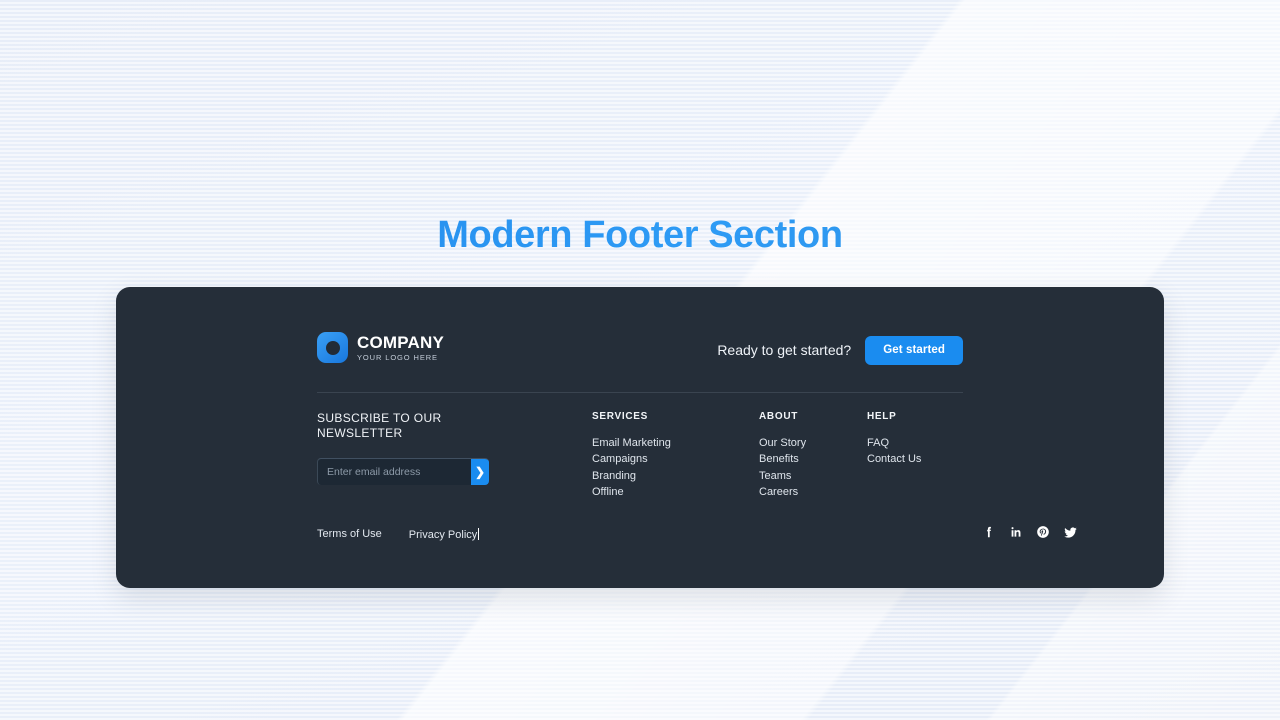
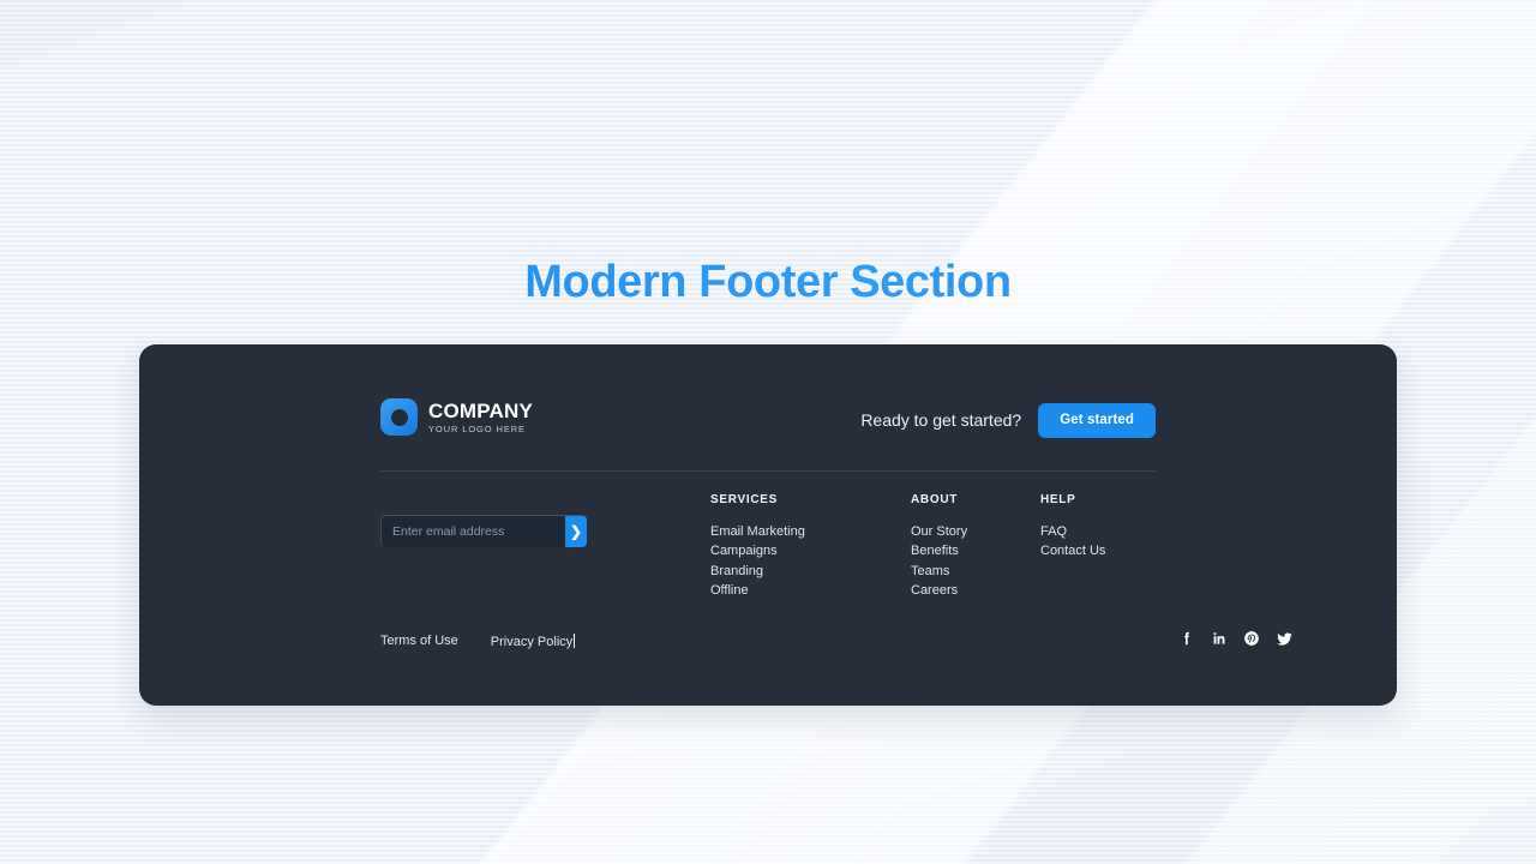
  Modern Footer Section
  COMPANY
  YOUR LOGO HERE
  Ready to get started?
  Get started
- SUBSCRIBE TO OUR
- NEWSLETTER
  Enter email address
  ❯
  SERVICES
  Email Marketing
  Campaigns
  Branding
  Offline
  ABOUT
  Our Story
  Benefits
  Teams
  Careers
  HELP
  FAQ
  Contact Us
  Terms of Use
  Privacy Policy
